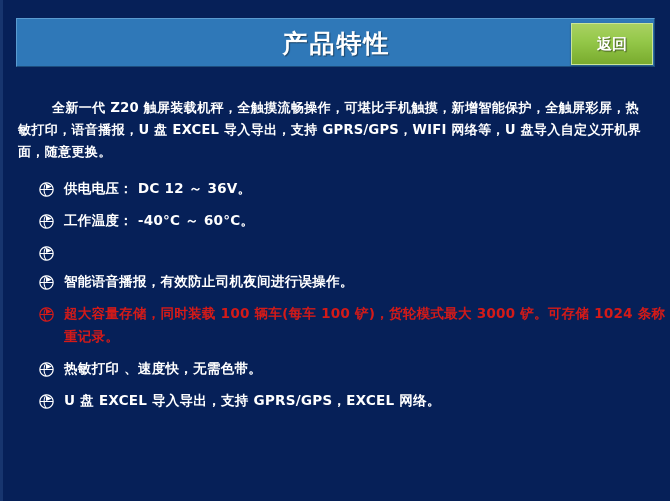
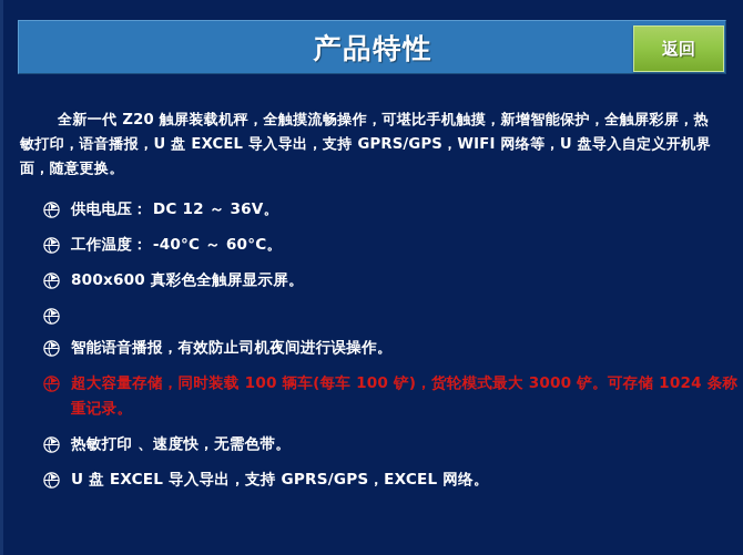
  产品特性
  返回
  全新一代 Z20 触屏装载机秤，全触摸流畅操作，可堪比手机触摸，新增智能保护，全触屏彩屏，热敏打印，语音播报，U 盘 EXCEL 导入导出，支持 GPRS/GPS，WIFI 网络等，U 盘导入自定义开机界面，随意更换。
  供电电压： DC 12 ～ 36V。
  工作温度： -40°C ～ 60°C。
+ 800x600 真彩色全触屏显示屏。
  智能语音播报，有效防止司机夜间进行误操作。
  超大容量存储，同时装载 100 辆车(每车 100 铲)，货轮模式最大 3000 铲。可存储 1024 条称重记录。
  热敏打印 、速度快，无需色带。
  U 盘 EXCEL 导入导出，支持 GPRS/GPS，EXCEL 网络。
